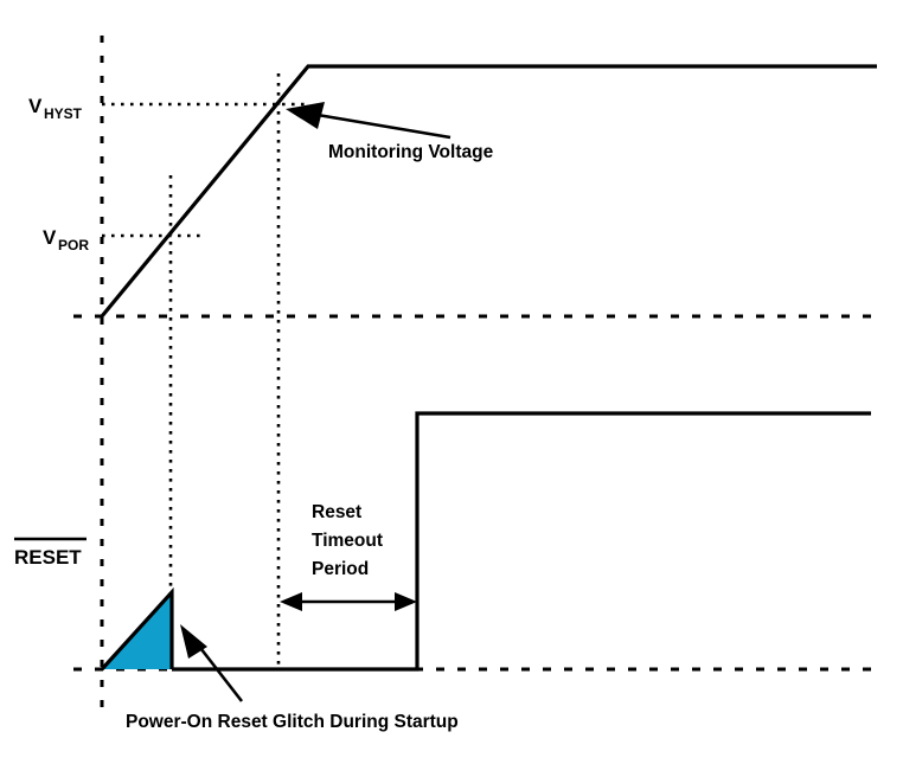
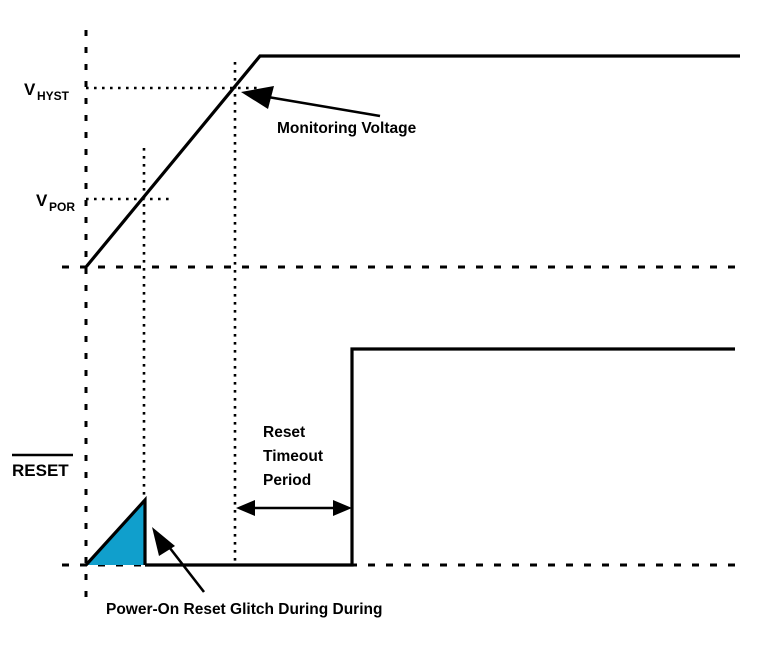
  V
  HYST
  V
  POR
  RESET
  Monitoring Voltage
  Reset
  Timeout
  Period
- Power-On Reset Glitch During Startup
+ Power-On Reset Glitch During During
